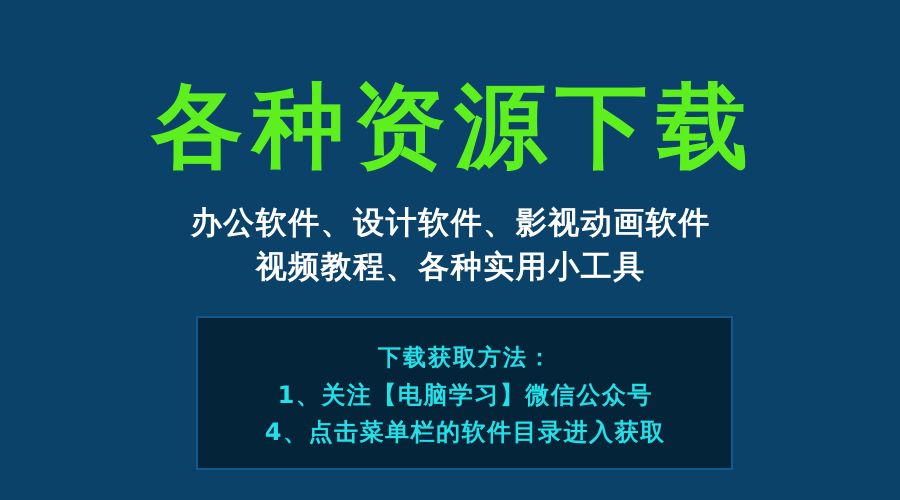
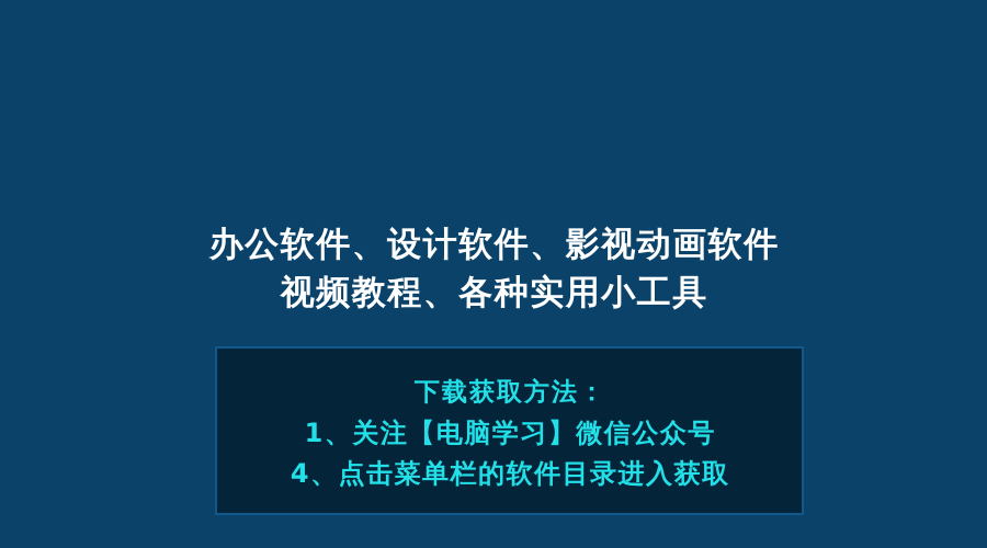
- 各种资源下载
  办公软件、设计软件、影视动画软件
  视频教程、各种实用小工具
  下载获取方法：
  1、关注【电脑学习】微信公众号
  4、点击菜单栏的软件目录进入获取
